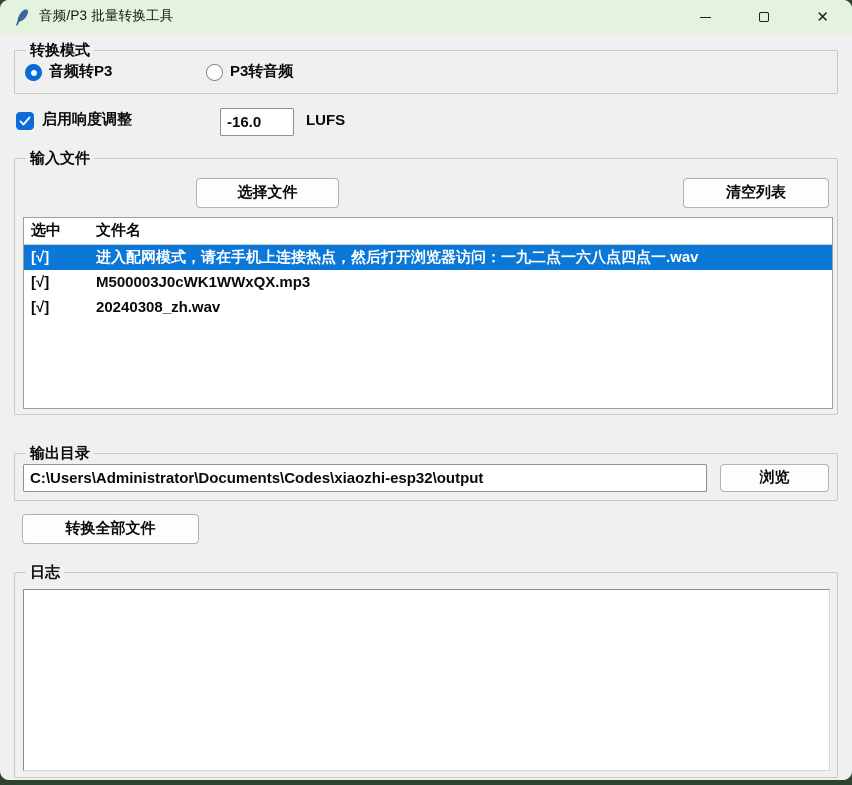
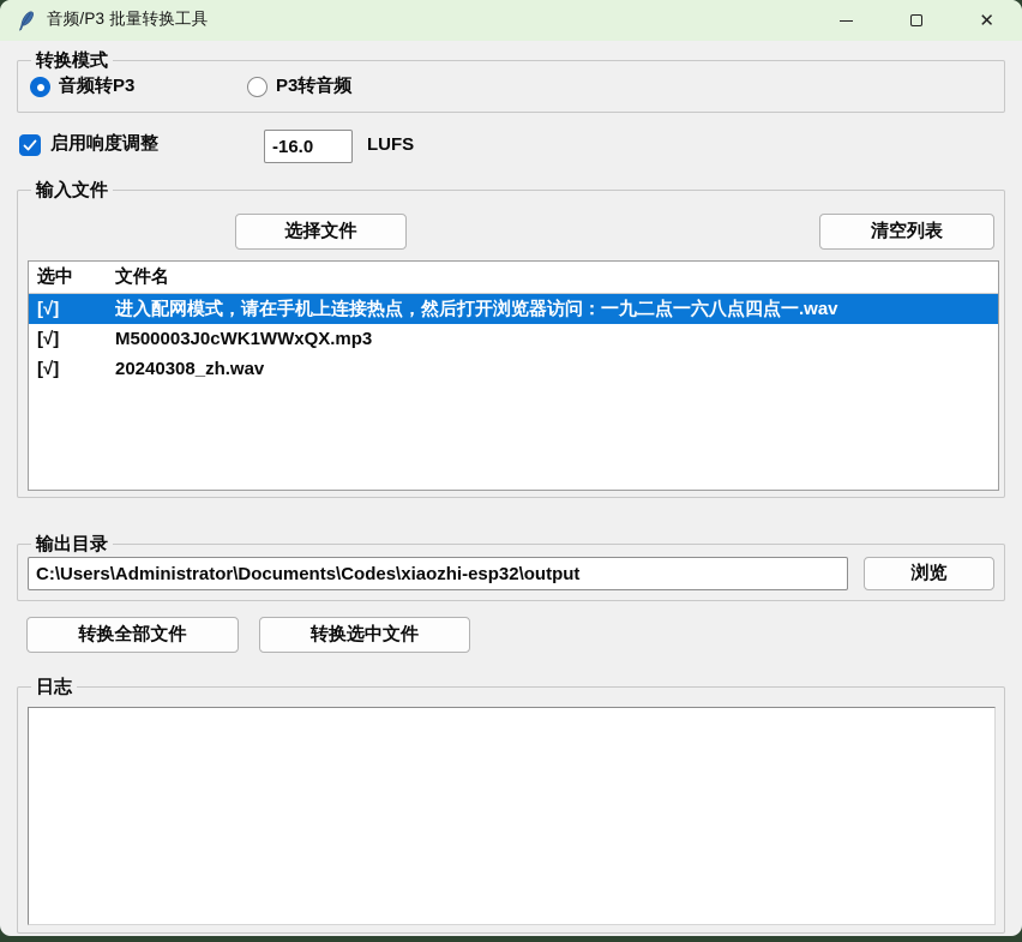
  音频/P3 批量转换工具
  ✕
  转换模式
  音频转P3
  P3转音频
  启用响度调整
  -16.0
  LUFS
  输入文件
  选择文件
  清空列表
  选中
  文件名
  [√]
  进入配网模式，请在手机上连接热点，然后打开浏览器访问：一九二点一六八点四点一.wav
  [√]
  M500003J0cWK1WWxQX.mp3
  [√]
  20240308_zh.wav
  输出目录
  C:\Users\Administrator\Documents\Codes\xiaozhi-esp32\output
  浏览
  转换全部文件
+ 转换选中文件
  日志
